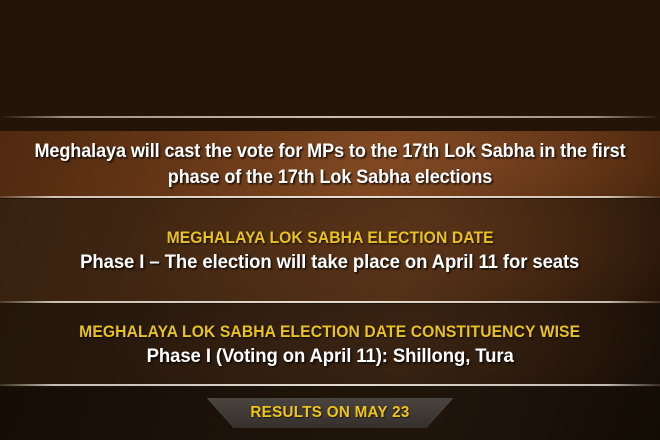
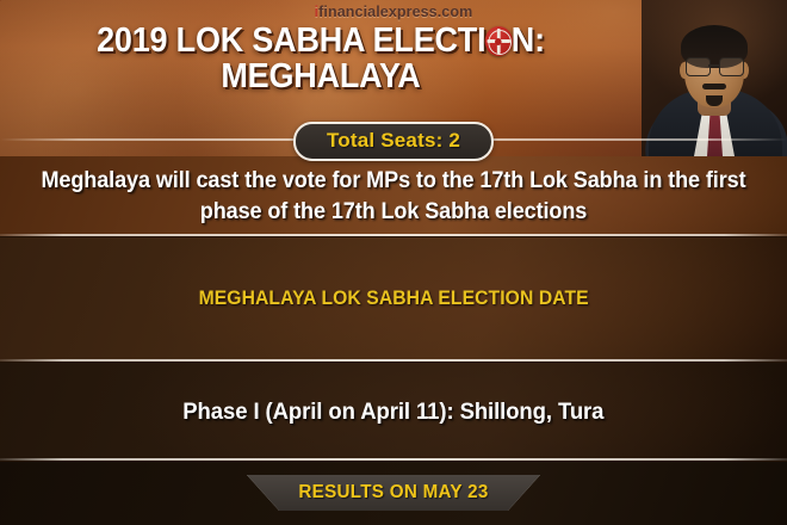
+ ifinancialexpress.com
+ 2019 LOK SABHA ELECTI N:
+ MEGHALAYA
+ Total Seats: 2
  Meghalaya will cast the vote for MPs to the 17th Lok Sabha in the first phase of the 17th Lok Sabha elections
  MEGHALAYA LOK SABHA ELECTION DATE
- Phase I – The election will take place on April 11 for seats
- MEGHALAYA LOK SABHA ELECTION DATE CONSTITUENCY WISE
- Phase I (Voting on April 11): Shillong, Tura
+ Phase I (April on April 11): Shillong, Tura
  RESULTS ON MAY 23
